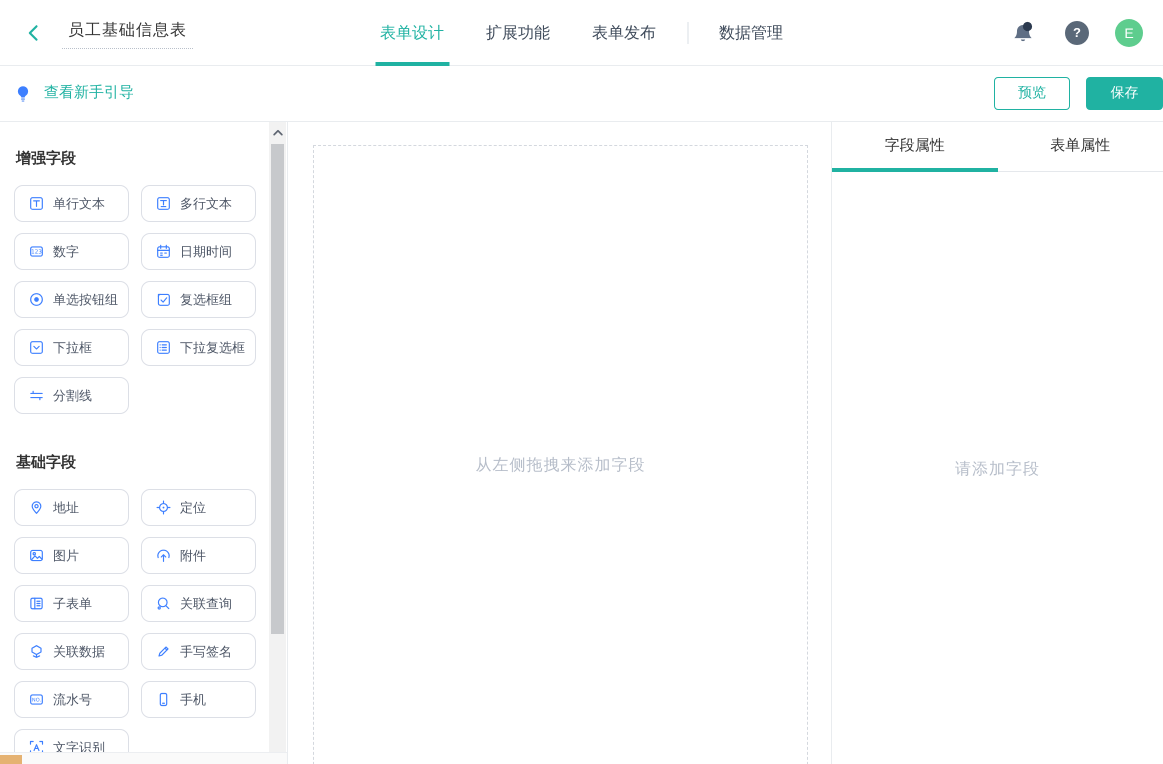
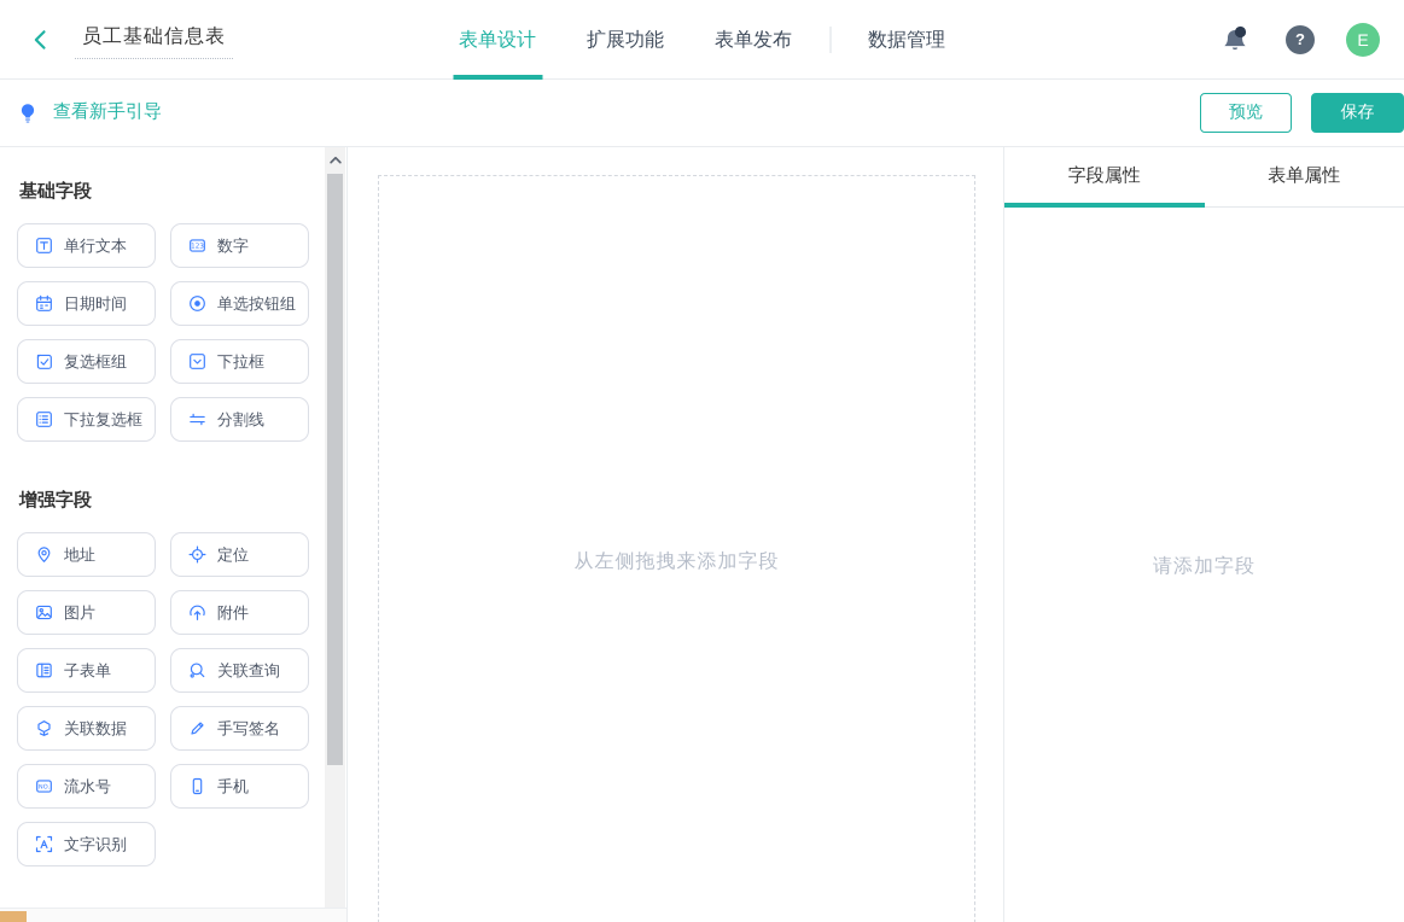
  员工基础信息表
  表单设计
  扩展功能
  表单发布
  数据管理
  ?
  E
  查看新手引导
  预览
  保存
- 增强字段
+ 基础字段
  单行文本
- 多行文本
  数字
  日期时间
  单选按钮组
  复选框组
  下拉框
  下拉复选框
  分割线
- 基础字段
+ 增强字段
  地址
  定位
  图片
  附件
  子表单
  关联查询
  关联数据
  手写签名
  流水号
  手机
  文字识别
  从左侧拖拽来添加字段
  字段属性
  表单属性
  请添加字段
